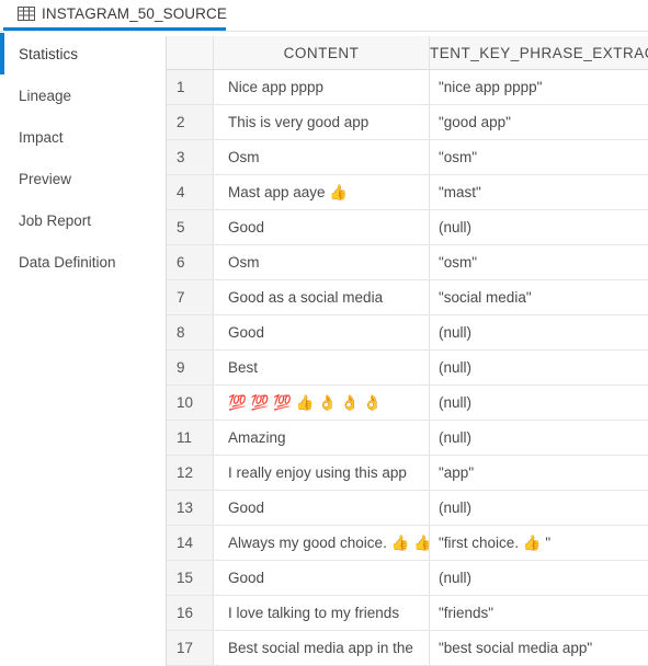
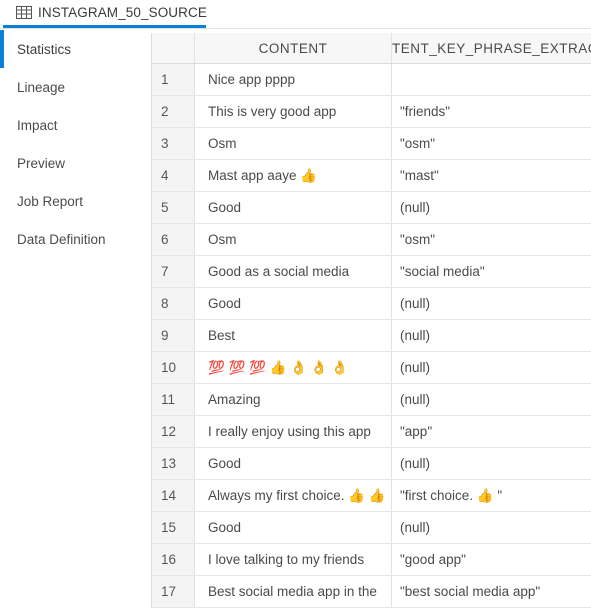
  INSTAGRAM_50_SOURCE
  Statistics
  Lineage
  Impact
  Preview
  Job Report
  Data Definition
  CONTENT
  TENT_KEY_PHRASE_EXTRA
  1
  Nice app pppp
- "nice app pppp"
  2
  This is very good app
- "good app"
+ "friends"
  3
  Osm
  "osm"
  4
  Mast app aaye 👍
  "mast"
  5
  Good
  (null)
  6
  Osm
  "osm"
  7
  Good as a social media
  "social media"
  8
  Good
  (null)
  9
  Best
  (null)
  10
  💯 💯 💯 👍 👌 👌 👌
  (null)
  11
  Amazing
  (null)
  12
  I really enjoy using this app
  "app"
  13
  Good
  (null)
  14
- Always my good choice. 👍 👍
+ Always my first choice. 👍 👍
  "first choice. 👍 "
  15
  Good
  (null)
  16
  I love talking to my friends
- "friends"
+ "good app"
  17
  Best social media app in the
  "best social media app"
